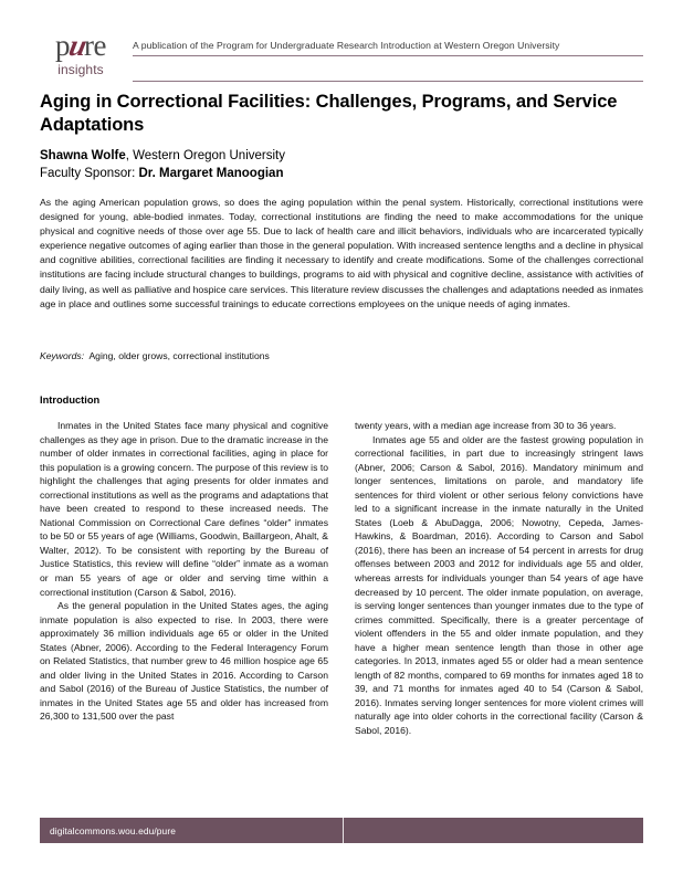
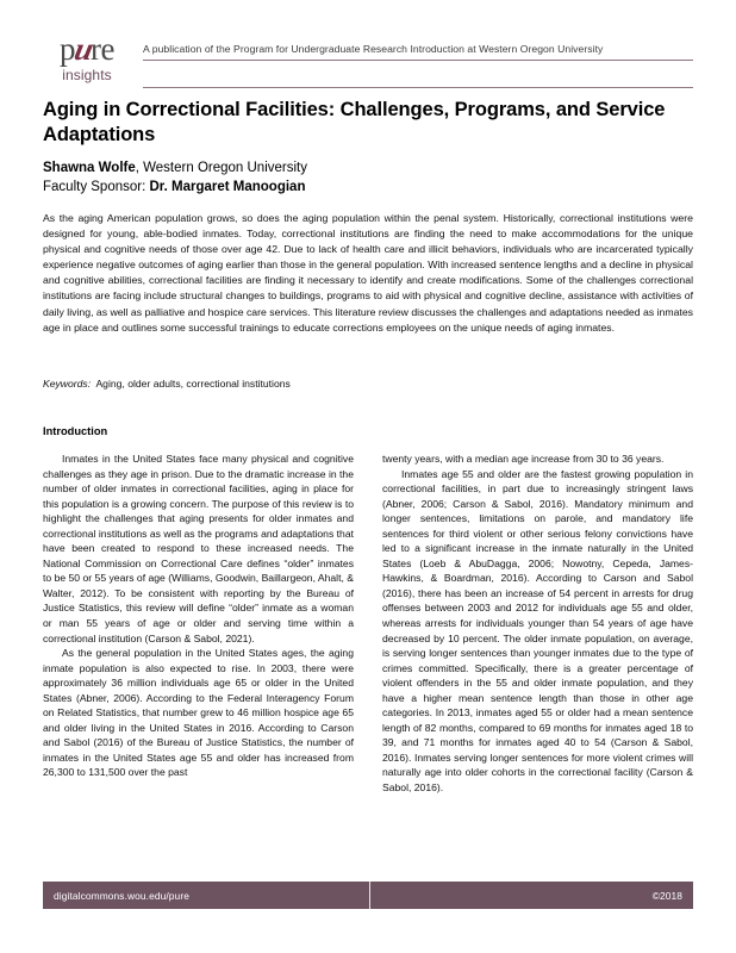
  insights
  A publication of the Program for Undergraduate Research Introduction at Western Oregon University
  Aging in Correctional Facilities: Challenges, Programs, and Service Adaptations
  Shawna Wolfe, Western Oregon University
  Faculty Sponsor: Dr. Margaret Manoogian
- As the aging American population grows, so does the aging population within the penal system. Historically, correctional institutions were designed for young, able-bodied inmates. Today, correctional institutions are finding the need to make accommodations for the unique physical and cognitive needs of those over age 55. Due to lack of health care and illicit behaviors, individuals who are incarcerated typically experience negative outcomes of aging earlier than those in the general population. With increased sentence lengths and a decline in physical and cognitive abilities, correctional facilities are finding it necessary to identify and create modifications. Some of the challenges correctional institutions are facing include structural changes to buildings, programs to aid with physical and cognitive decline, assistance with activities of daily living, as well as palliative and hospice care services. This literature review discusses the challenges and adaptations needed as inmates age in place and outlines some successful trainings to educate corrections employees on the unique needs of aging inmates.
+ As the aging American population grows, so does the aging population within the penal system. Historically, correctional institutions were designed for young, able-bodied inmates. Today, correctional institutions are finding the need to make accommodations for the unique physical and cognitive needs of those over age 42. Due to lack of health care and illicit behaviors, individuals who are incarcerated typically experience negative outcomes of aging earlier than those in the general population. With increased sentence lengths and a decline in physical and cognitive abilities, correctional facilities are finding it necessary to identify and create modifications. Some of the challenges correctional institutions are facing include structural changes to buildings, programs to aid with physical and cognitive decline, assistance with activities of daily living, as well as palliative and hospice care services. This literature review discusses the challenges and adaptations needed as inmates age in place and outlines some successful trainings to educate corrections employees on the unique needs of aging inmates.
- Keywords: Aging, older grows, correctional institutions
+ Keywords: Aging, older adults, correctional institutions
  Introduction
- Inmates in the United States face many physical and cognitive challenges as they age in prison. Due to the dramatic increase in the number of older inmates in correctional facilities, aging in place for this population is a growing concern. The purpose of this review is to highlight the challenges that aging presents for older inmates and correctional institutions as well as the programs and adaptations that have been created to respond to these increased needs. The National Commission on Correctional Care defines “older” inmates to be 50 or 55 years of age (Williams, Goodwin, Baillargeon, Ahalt, & Walter, 2012). To be consistent with reporting by the Bureau of Justice Statistics, this review will define “older” inmate as a woman or man 55 years of age or older and serving time within a correctional institution (Carson & Sabol, 2016).
+ Inmates in the United States face many physical and cognitive challenges as they age in prison. Due to the dramatic increase in the number of older inmates in correctional facilities, aging in place for this population is a growing concern. The purpose of this review is to highlight the challenges that aging presents for older inmates and correctional institutions as well as the programs and adaptations that have been created to respond to these increased needs. The National Commission on Correctional Care defines “older” inmates to be 50 or 55 years of age (Williams, Goodwin, Baillargeon, Ahalt, & Walter, 2012). To be consistent with reporting by the Bureau of Justice Statistics, this review will define “older” inmate as a woman or man 55 years of age or older and serving time within a correctional institution (Carson & Sabol, 2021).
  As the general population in the United States ages, the aging inmate population is also expected to rise. In 2003, there were approximately 36 million individuals age 65 or older in the United States (Abner, 2006). According to the Federal Interagency Forum on Related Statistics, that number grew to 46 million hospice age 65 and older living in the United States in 2016. According to Carson and Sabol (2016) of the Bureau of Justice Statistics, the number of inmates in the United States age 55 and older has increased from 26,300 to 131,500 over the past
  twenty years, with a median age increase from 30 to 36 years.
  Inmates age 55 and older are the fastest growing population in correctional facilities, in part due to increasingly stringent laws (Abner, 2006; Carson & Sabol, 2016). Mandatory minimum and longer sentences, limitations on parole, and mandatory life sentences for third violent or other serious felony convictions have led to a significant increase in the inmate naturally in the United States (Loeb & AbuDagga, 2006; Nowotny, Cepeda, James-Hawkins, & Boardman, 2016). According to Carson and Sabol (2016), there has been an increase of 54 percent in arrests for drug offenses between 2003 and 2012 for individuals age 55 and older, whereas arrests for individuals younger than 54 years of age have decreased by 10 percent. The older inmate population, on average, is serving longer sentences than younger inmates due to the type of crimes committed. Specifically, there is a greater percentage of violent offenders in the 55 and older inmate population, and they have a higher mean sentence length than those in other age categories. In 2013, inmates aged 55 or older had a mean sentence length of 82 months, compared to 69 months for inmates aged 18 to 39, and 71 months for inmates aged 40 to 54 (Carson & Sabol, 2016). Inmates serving longer sentences for more violent crimes will naturally age into older cohorts in the correctional facility (Carson & Sabol, 2016).
  digitalcommons.wou.edu/pure
+ ©2018
